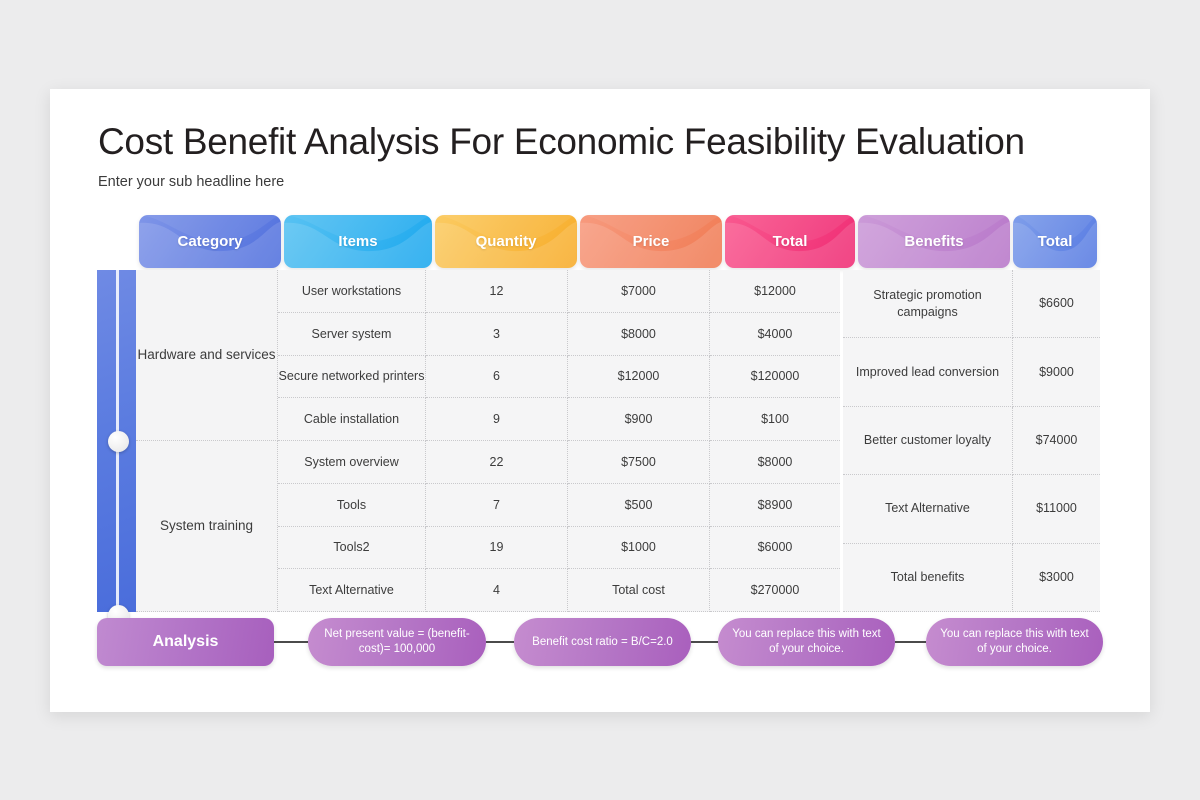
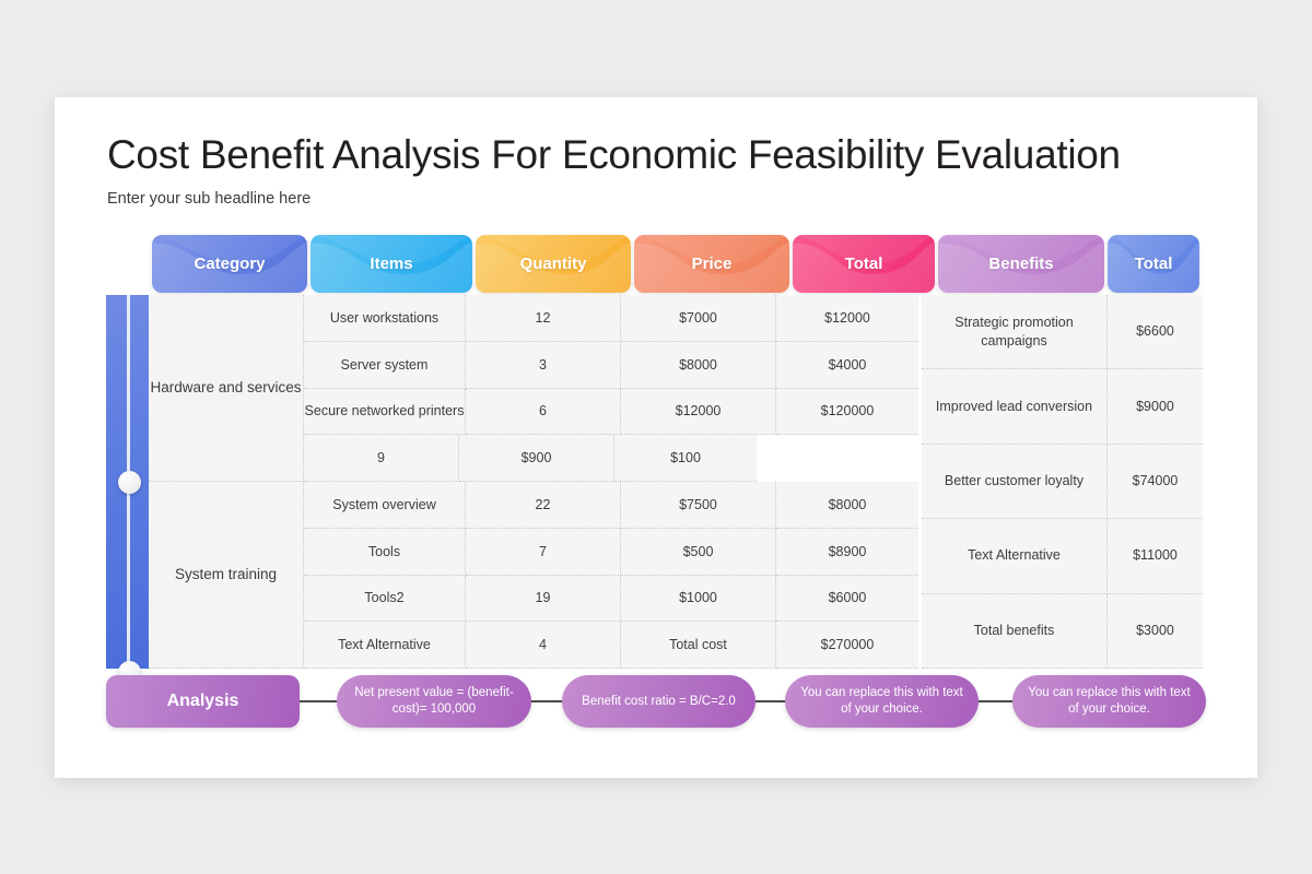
  Cost Benefit Analysis For Economic Feasibility Evaluation
  Enter your sub headline here
  Category
  Items
  Quantity
  Price
  Total
  Benefits
  Total
  Hardware and services
  System training
  User workstations
  12
  $7000
  $12000
  Server system
  3
  $8000
  $4000
  Secure networked printers
  6
  $12000
  $120000
- Cable installation
  9
  $900
  $100
  System overview
  22
  $7500
  $8000
  Tools
  7
  $500
  $8900
  Tools2
  19
  $1000
  $6000
  Text Alternative
  4
  Total cost
  $270000
  Strategic promotion campaigns
  $6600
  Improved lead conversion
  $9000
  Better customer loyalty
  $74000
  Text Alternative
  $11000
  Total benefits
  $3000
  Analysis
  Net present value = (benefit-cost)= 100,000
  Benefit cost ratio = B/C=2.0
  You can replace this with text of your choice.
  You can replace this with text of your choice.
